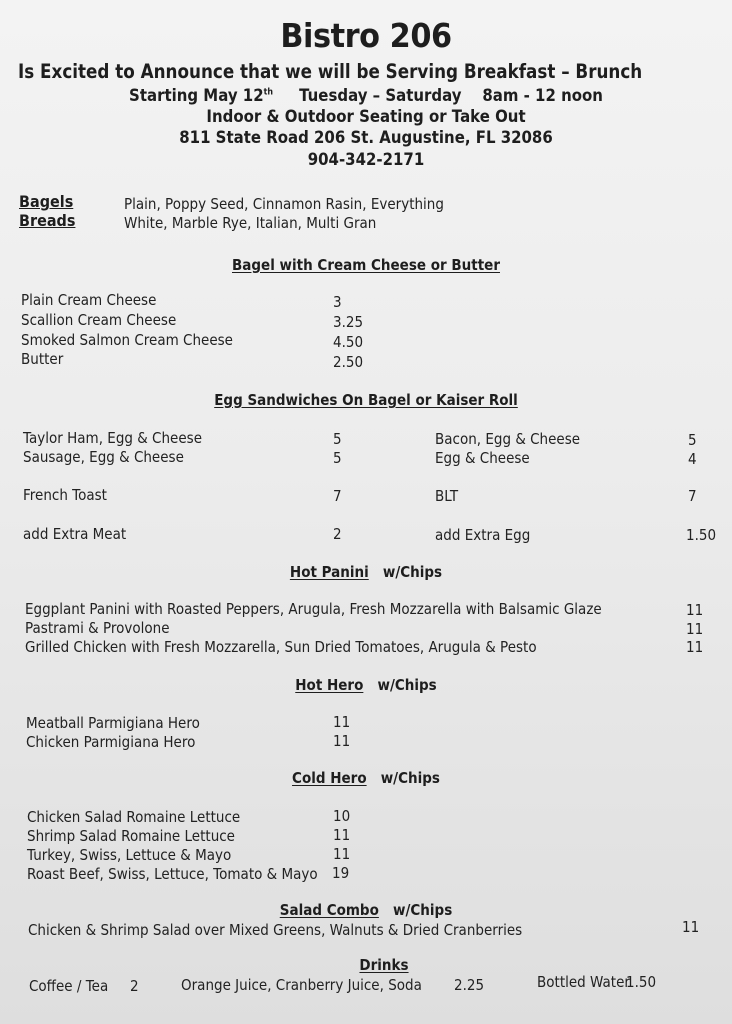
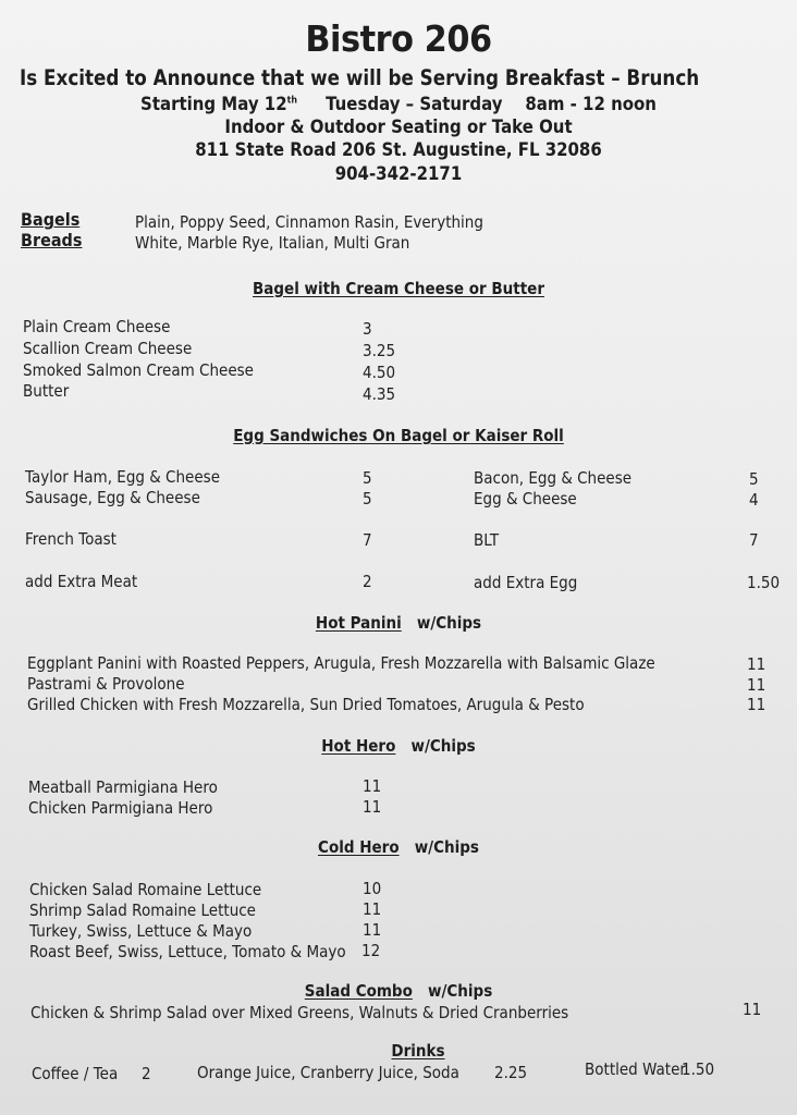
  Bistro 206
  Is Excited to Announce that we will be Serving Breakfast – Brunch
  Starting May 12th Tuesday – Saturday 8am - 12 noon
  Indoor & Outdoor Seating or Take Out
  811 State Road 206 St. Augustine, FL 32086
  904-342-2171
  Bagels
  Plain, Poppy Seed, Cinnamon Rasin, Everything
  Breads
  White, Marble Rye, Italian, Multi Gran
  Bagel with Cream Cheese or Butter
  Plain Cream Cheese
  3
  Scallion Cream Cheese
  3.25
  Smoked Salmon Cream Cheese
  4.50
  Butter
- 2.50
+ 4.35
  Egg Sandwiches On Bagel or Kaiser Roll
  Taylor Ham, Egg & Cheese
  5
  Sausage, Egg & Cheese
  5
  French Toast
  7
  add Extra Meat
  2
  Bacon, Egg & Cheese
  5
  Egg & Cheese
  4
  BLT
  7
  add Extra Egg
  1.50
  Hot Panini w/Chips
  Eggplant Panini with Roasted Peppers, Arugula, Fresh Mozzarella with Balsamic Glaze
  11
  Pastrami & Provolone
  11
  Grilled Chicken with Fresh Mozzarella, Sun Dried Tomatoes, Arugula & Pesto
  11
  Hot Hero w/Chips
  Meatball Parmigiana Hero
  11
  Chicken Parmigiana Hero
  11
  Cold Hero w/Chips
  Chicken Salad Romaine Lettuce
  10
  Shrimp Salad Romaine Lettuce
  11
  Turkey, Swiss, Lettuce & Mayo
  11
  Roast Beef, Swiss, Lettuce, Tomato & Mayo
- 19
+ 12
  Salad Combo w/Chips
  Chicken & Shrimp Salad over Mixed Greens, Walnuts & Dried Cranberries
  11
  Drinks
  Coffee / Tea
  2
  Orange Juice, Cranberry Juice, Soda
  2.25
  Bottled Water
  1.50
